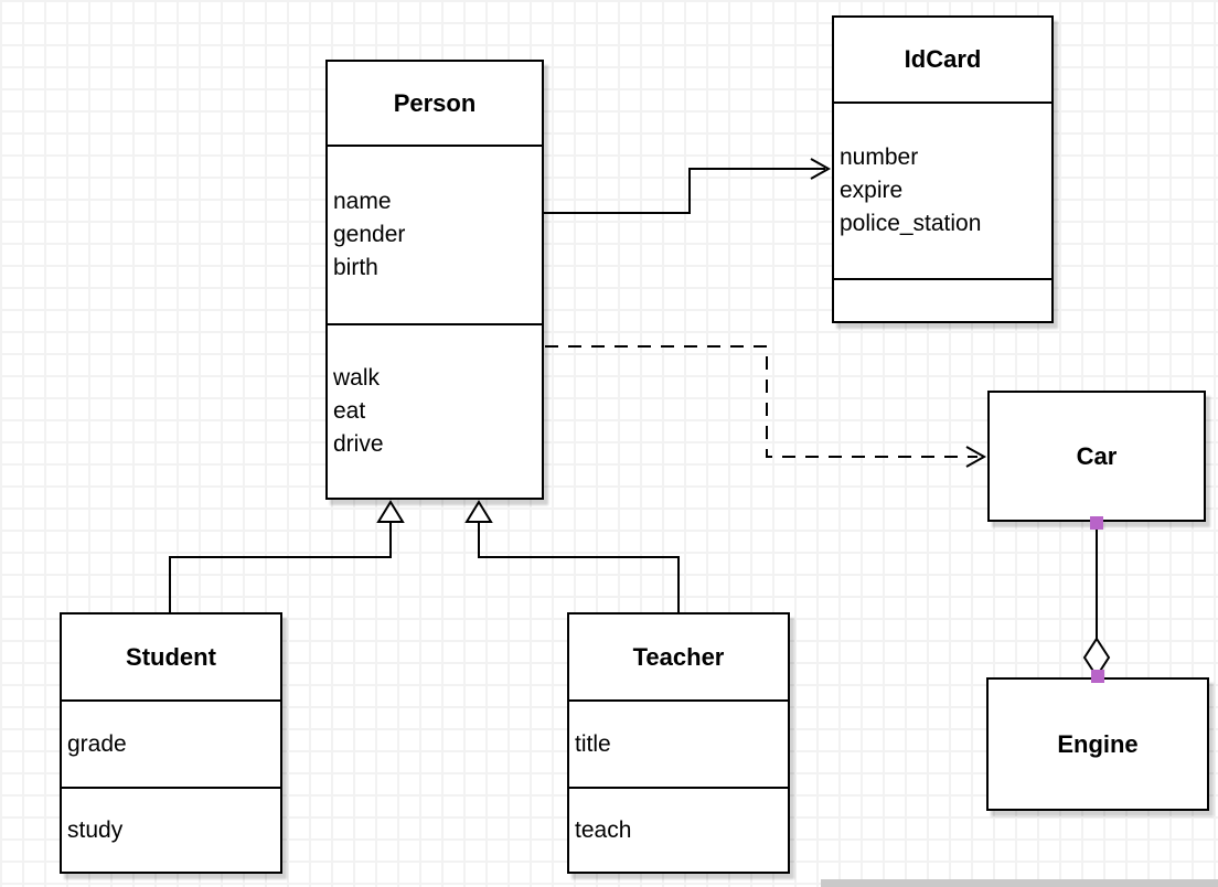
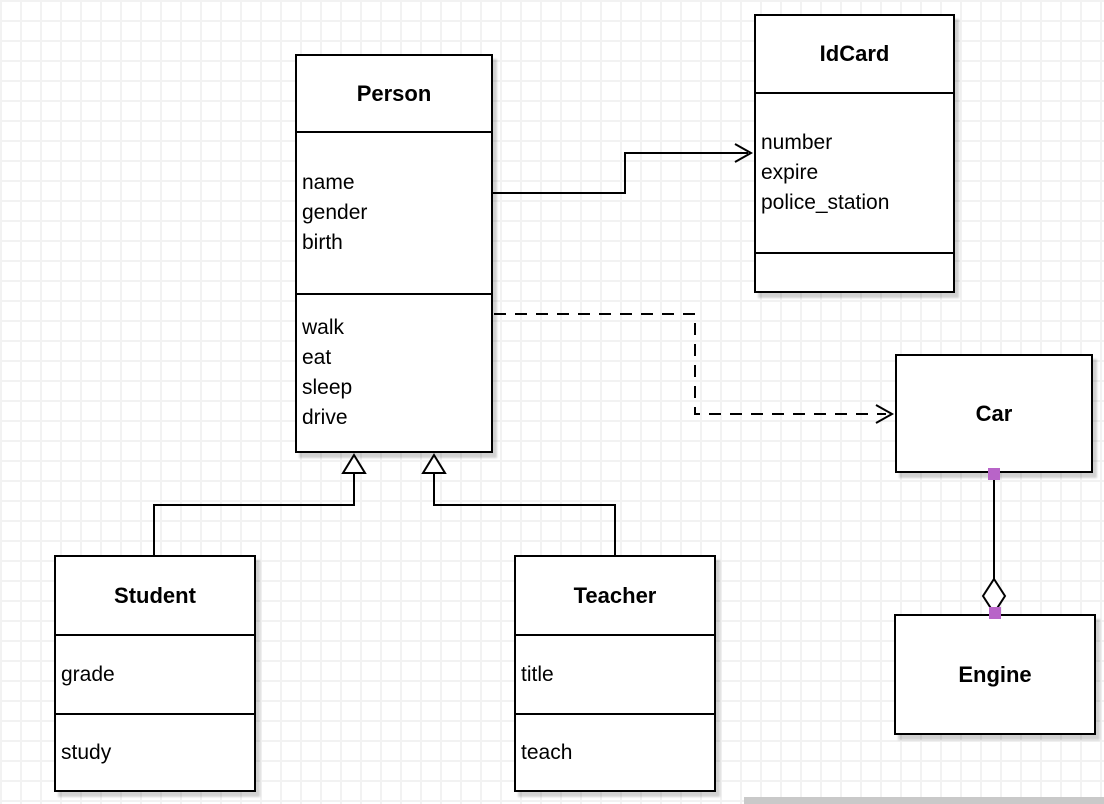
  Person
  name
  gender
  birth
  walk
  eat
+ sleep
  drive
  IdCard
  number
  expire
  police_station
  Car
  Engine
  Student
  grade
  study
  Teacher
  title
  teach
